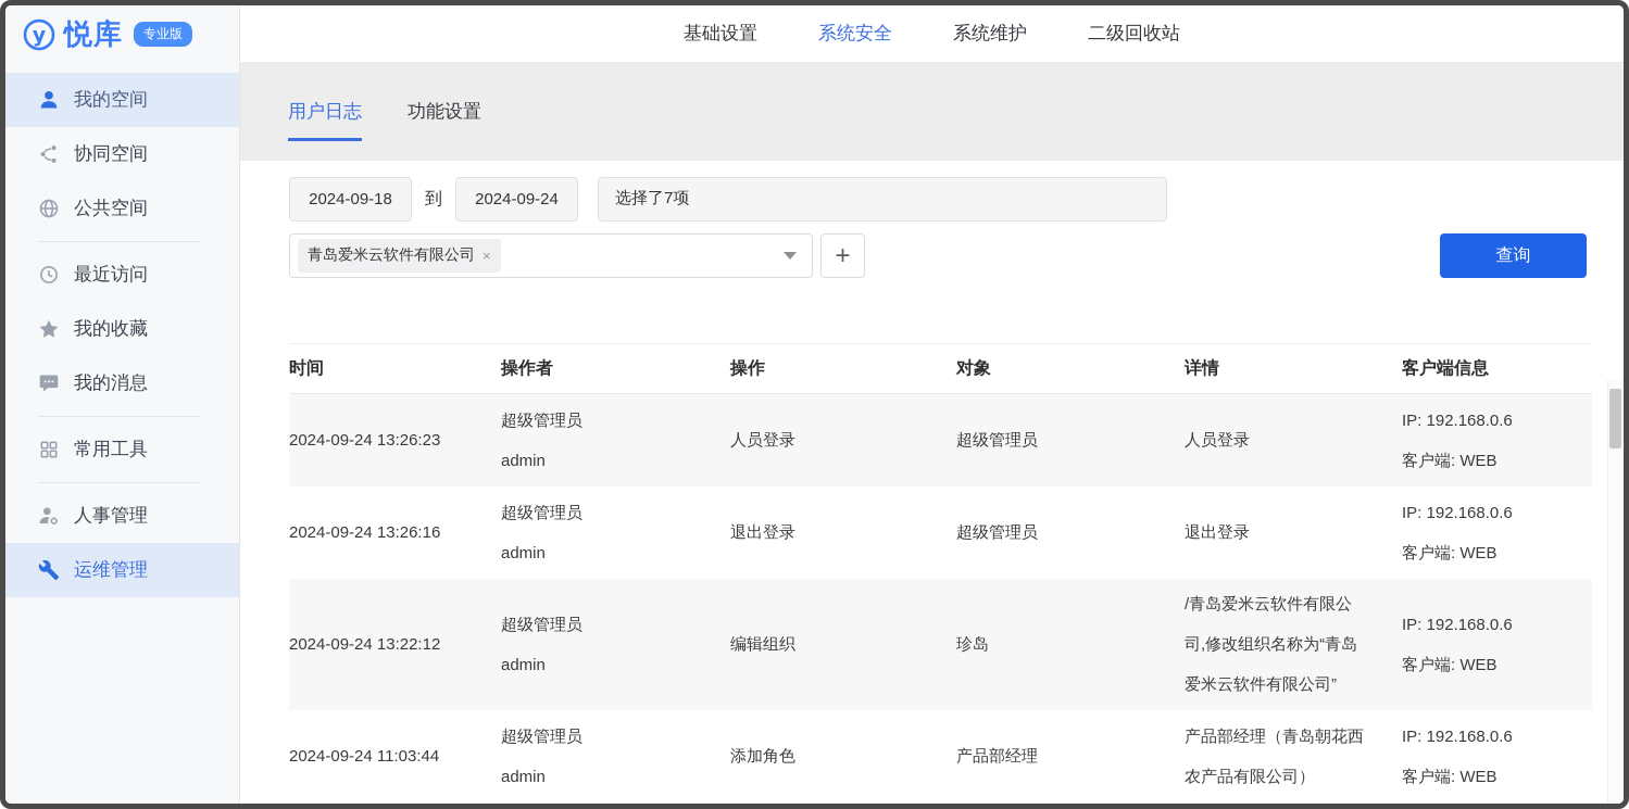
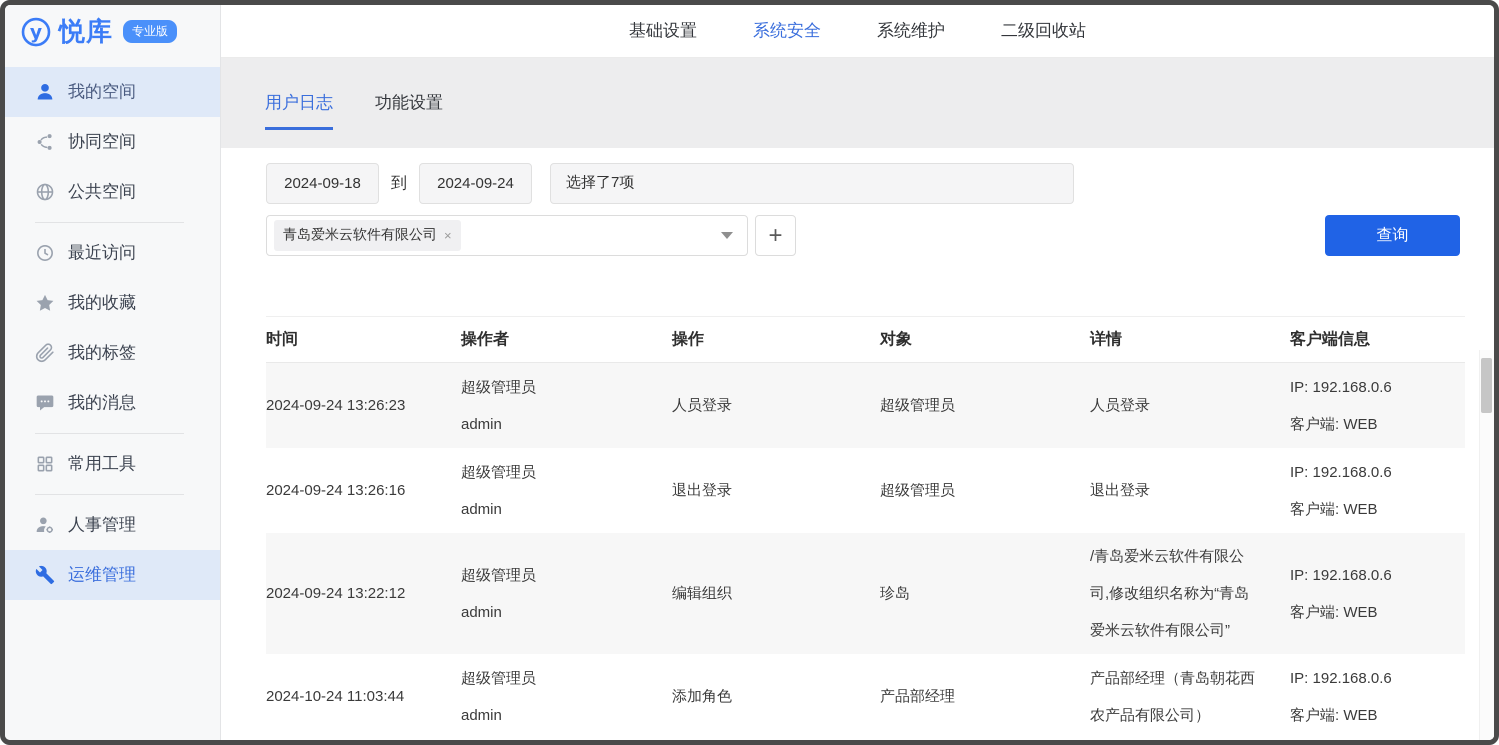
  y
  悦库
  专业版
  我的空间
  协同空间
  公共空间
  最近访问
  我的收藏
+ 我的标签
  我的消息
  常用工具
  人事管理
  运维管理
  基础设置
  系统安全
  系统维护
  二级回收站
  用户日志
  功能设置
  2024-09-18
  到
  2024-09-24
  选择了7项
  青岛爱米云软件有限公司
  ×
  +
  查询
  时间
  操作者
  操作
  对象
  详情
  客户端信息
  2024-09-24 13:26:23
  超级管理员
  admin
  人员登录
  超级管理员
  人员登录
  IP: 192.168.0.6
  客户端: WEB
  2024-09-24 13:26:16
  超级管理员
  admin
  退出登录
  超级管理员
  退出登录
  IP: 192.168.0.6
  客户端: WEB
  2024-09-24 13:22:12
  超级管理员
  admin
  编辑组织
  珍岛
  /青岛爱米云软件有限公司,修改组织名称为“青岛爱米云软件有限公司”
  IP: 192.168.0.6
  客户端: WEB
- 2024-09-24 11:03:44
+ 2024-10-24 11:03:44
  超级管理员
  admin
  添加角色
  产品部经理
  产品部经理（青岛朝花西农产品有限公司）
  IP: 192.168.0.6
  客户端: WEB
